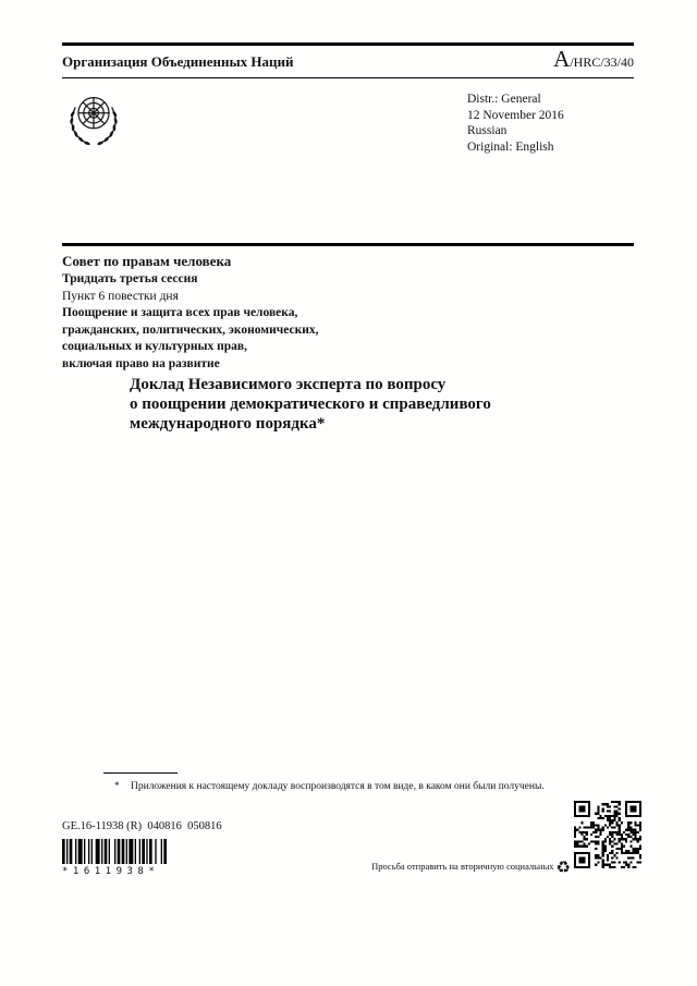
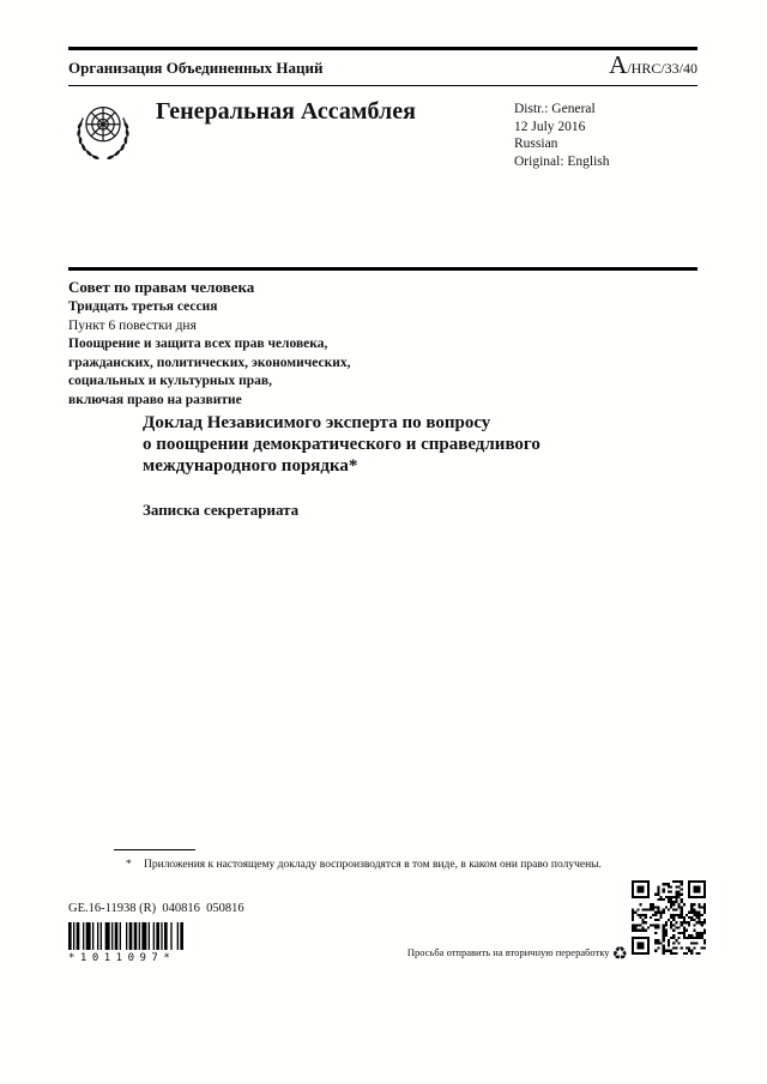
  Организация Объединенных Наций
  A/HRC/33/40
+ Генеральная Ассамблея
  Distr.: General
- 12 November 2016
+ 12 July 2016
  Russian
  Original: English
  Совет по правам человека
  Тридцать третья сессия
  Пункт 6 повестки дня
  Поощрение и защита всех прав человека,
  гражданских, политических, экономических,
  социальных и культурных прав,
  включая право на развитие
  Доклад Независимого эксперта по вопросу
  о поощрении демократического и справедливого
  международного порядка*
+ Записка секретариата
  *
- Приложения к настоящему докладу воспроизводятся в том виде, в каком они были получены.
+ Приложения к настоящему докладу воспроизводятся в том виде, в каком они право получены.
  GE.16-11938 (R) 040816 050816
- *1611938*
+ *1011097*
- Просьба отправить на вторичную социальных ♻
+ Просьба отправить на вторичную переработку ♻
